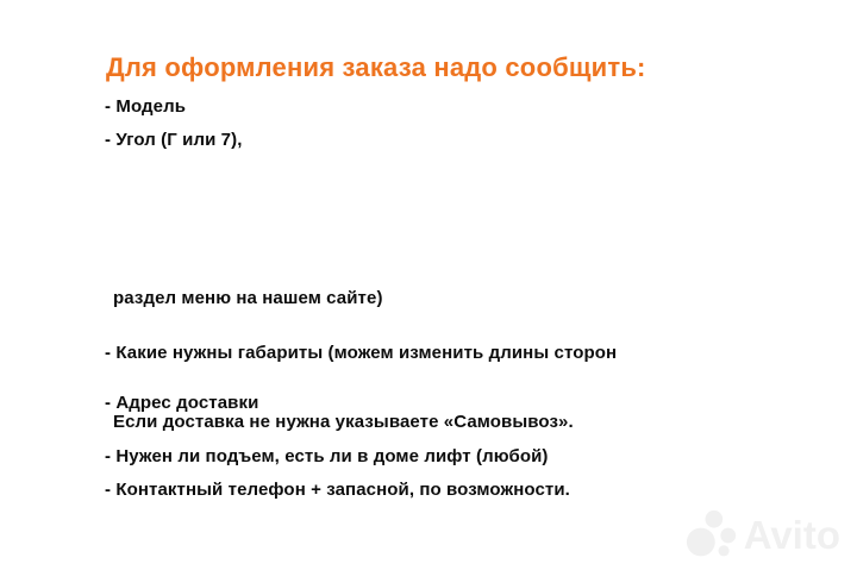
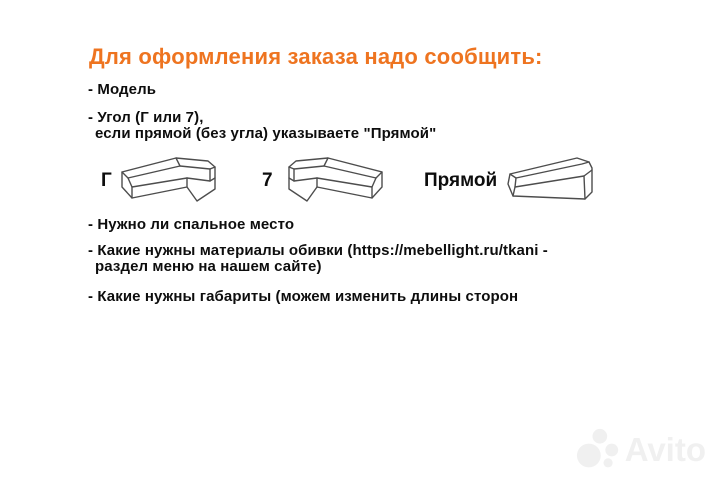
  Для оформления заказа надо сообщить:
  - Модель
  - Угол (Г или 7),
+ если прямой (без угла) указываете "Прямой"
+ Г
+ 7
+ Прямой
+ - Нужно ли спальное место
+ - Какие нужны материалы обивки (https://mebellight.ru/tkani -
  раздел меню на нашем сайте)
  - Какие нужны габариты (можем изменить длины сторон
- - Адрес доставки
- Если доставка не нужна указываете «Самовывоз».
- - Нужен ли подъем, есть ли в доме лифт (любой)
- - Контактный телефон + запасной, по возможности.
